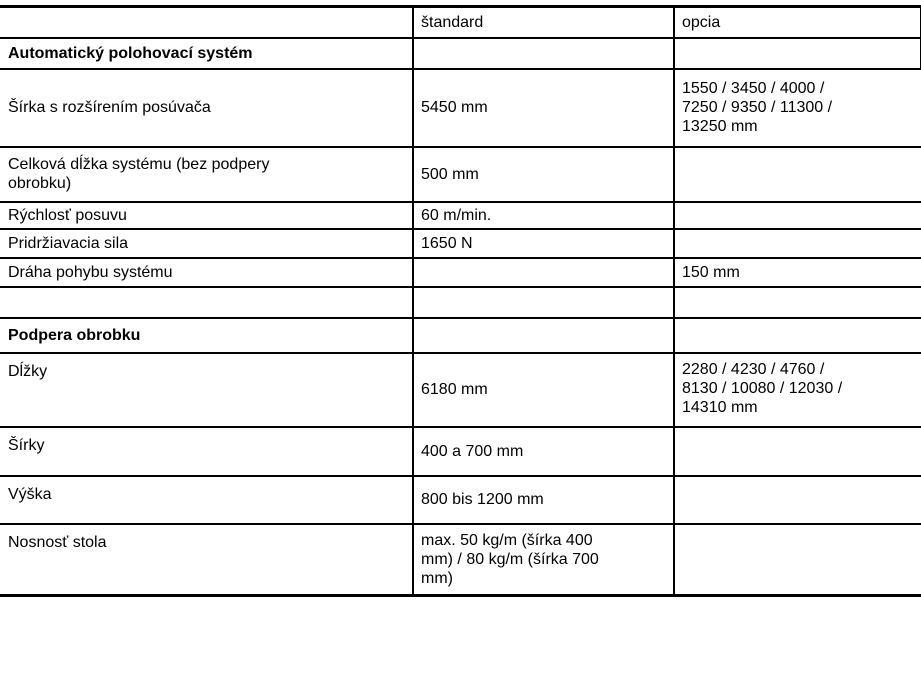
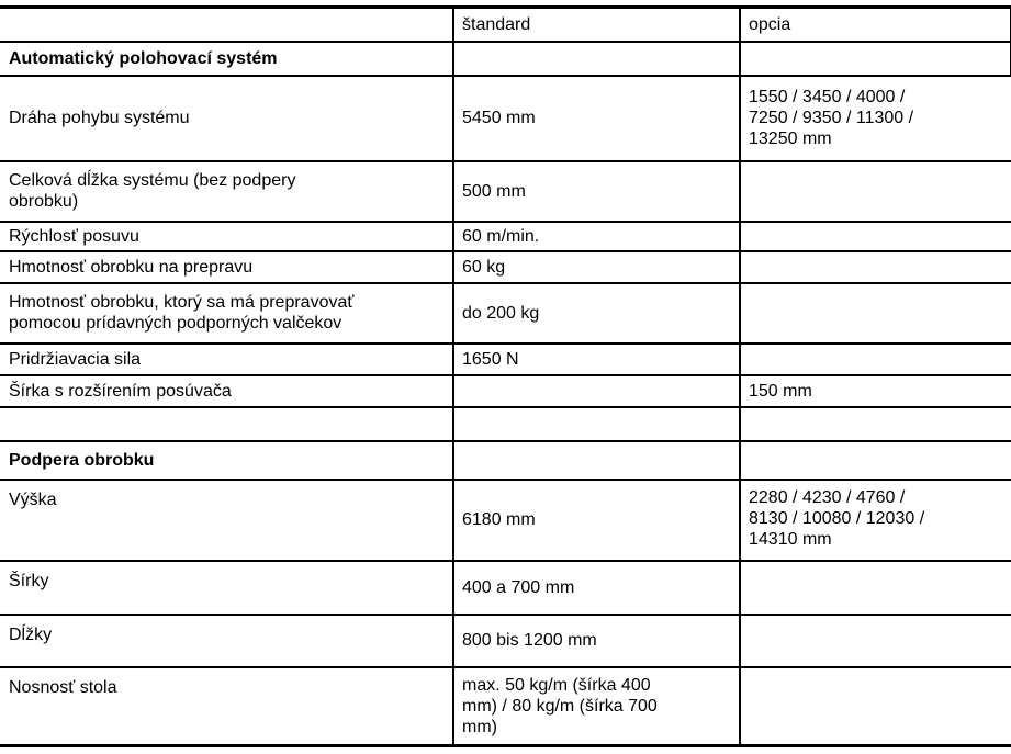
  	štandard	opcia
  Automatický polohovací systém
- Šírka s rozšírením posúvača	5450 mm	1550 / 3450 / 4000 / 7250 / 9350 / 11300 / 13250 mm
+ Dráha pohybu systému	5450 mm	1550 / 3450 / 4000 / 7250 / 9350 / 11300 / 13250 mm
  Celková dĺžka systému (bez podpery obrobku)	500 mm
  Rýchlosť posuvu	60 m/min.
+ Hmotnosť obrobku na prepravu	60 kg
+ Hmotnosť obrobku, ktorý sa má prepravovať pomocou prídavných podporných valčekov	do 200 kg
  Pridržiavacia sila	1650 N
- Dráha pohybu systému		150 mm
+ Šírka s rozšírením posúvača		150 mm
  Podpera obrobku
- Dĺžky	6180 mm	2280 / 4230 / 4760 / 8130 / 10080 / 12030 / 14310 mm
+ Výška	6180 mm	2280 / 4230 / 4760 / 8130 / 10080 / 12030 / 14310 mm
  Šírky	400 a 700 mm
- Výška	800 bis 1200 mm
+ Dĺžky	800 bis 1200 mm
  Nosnosť stola	max. 50 kg/m (šírka 400 mm) / 80 kg/m (šírka 700 mm)
